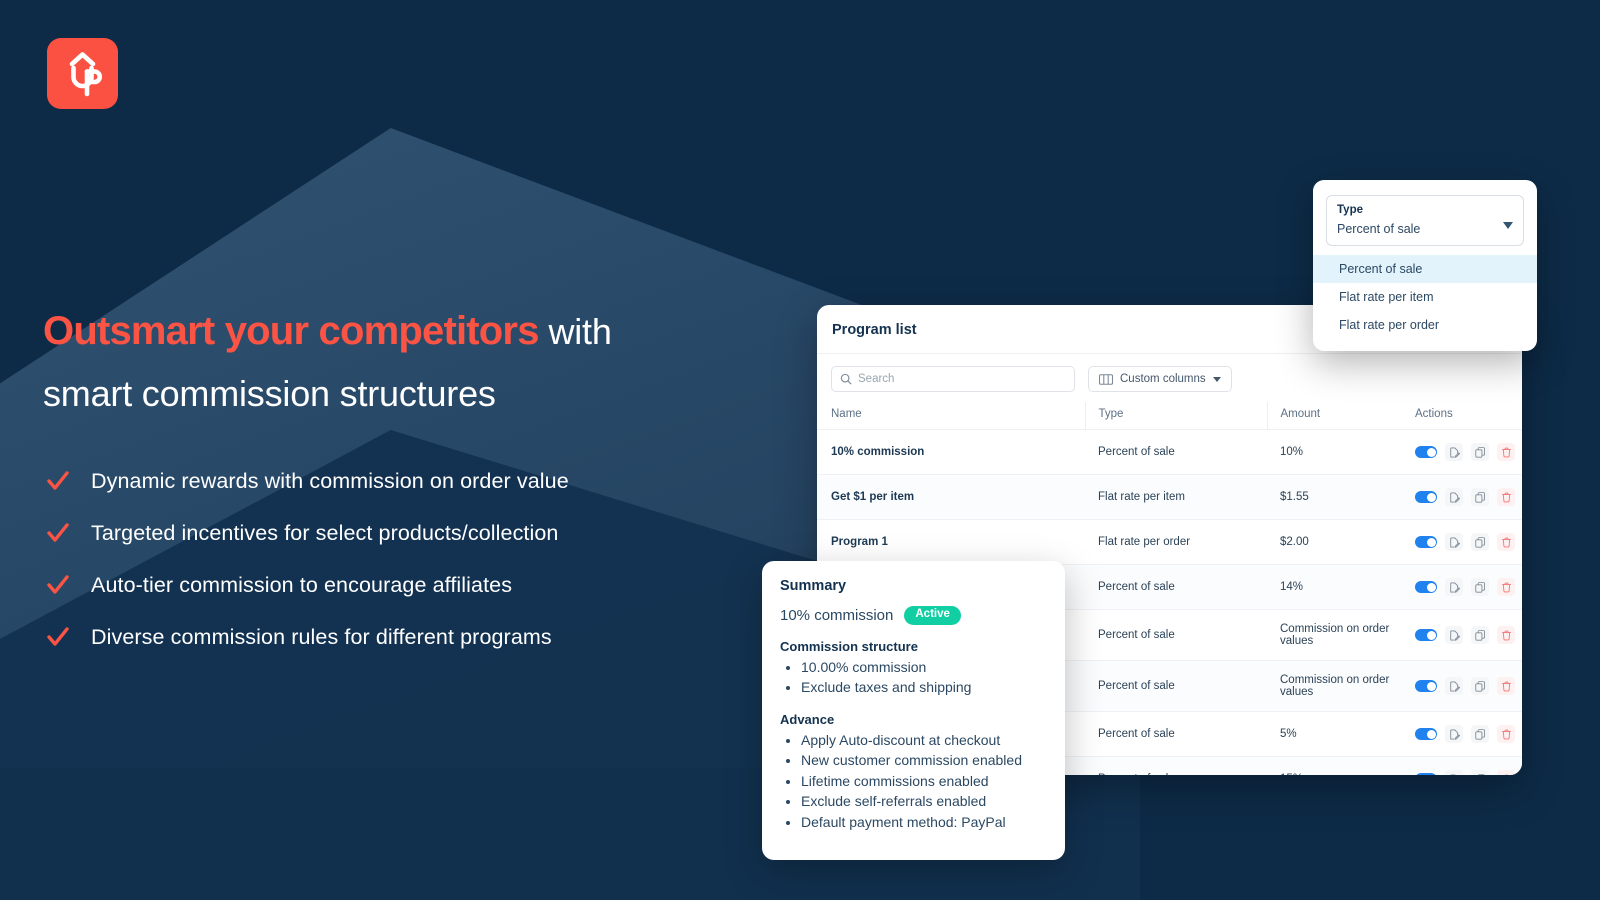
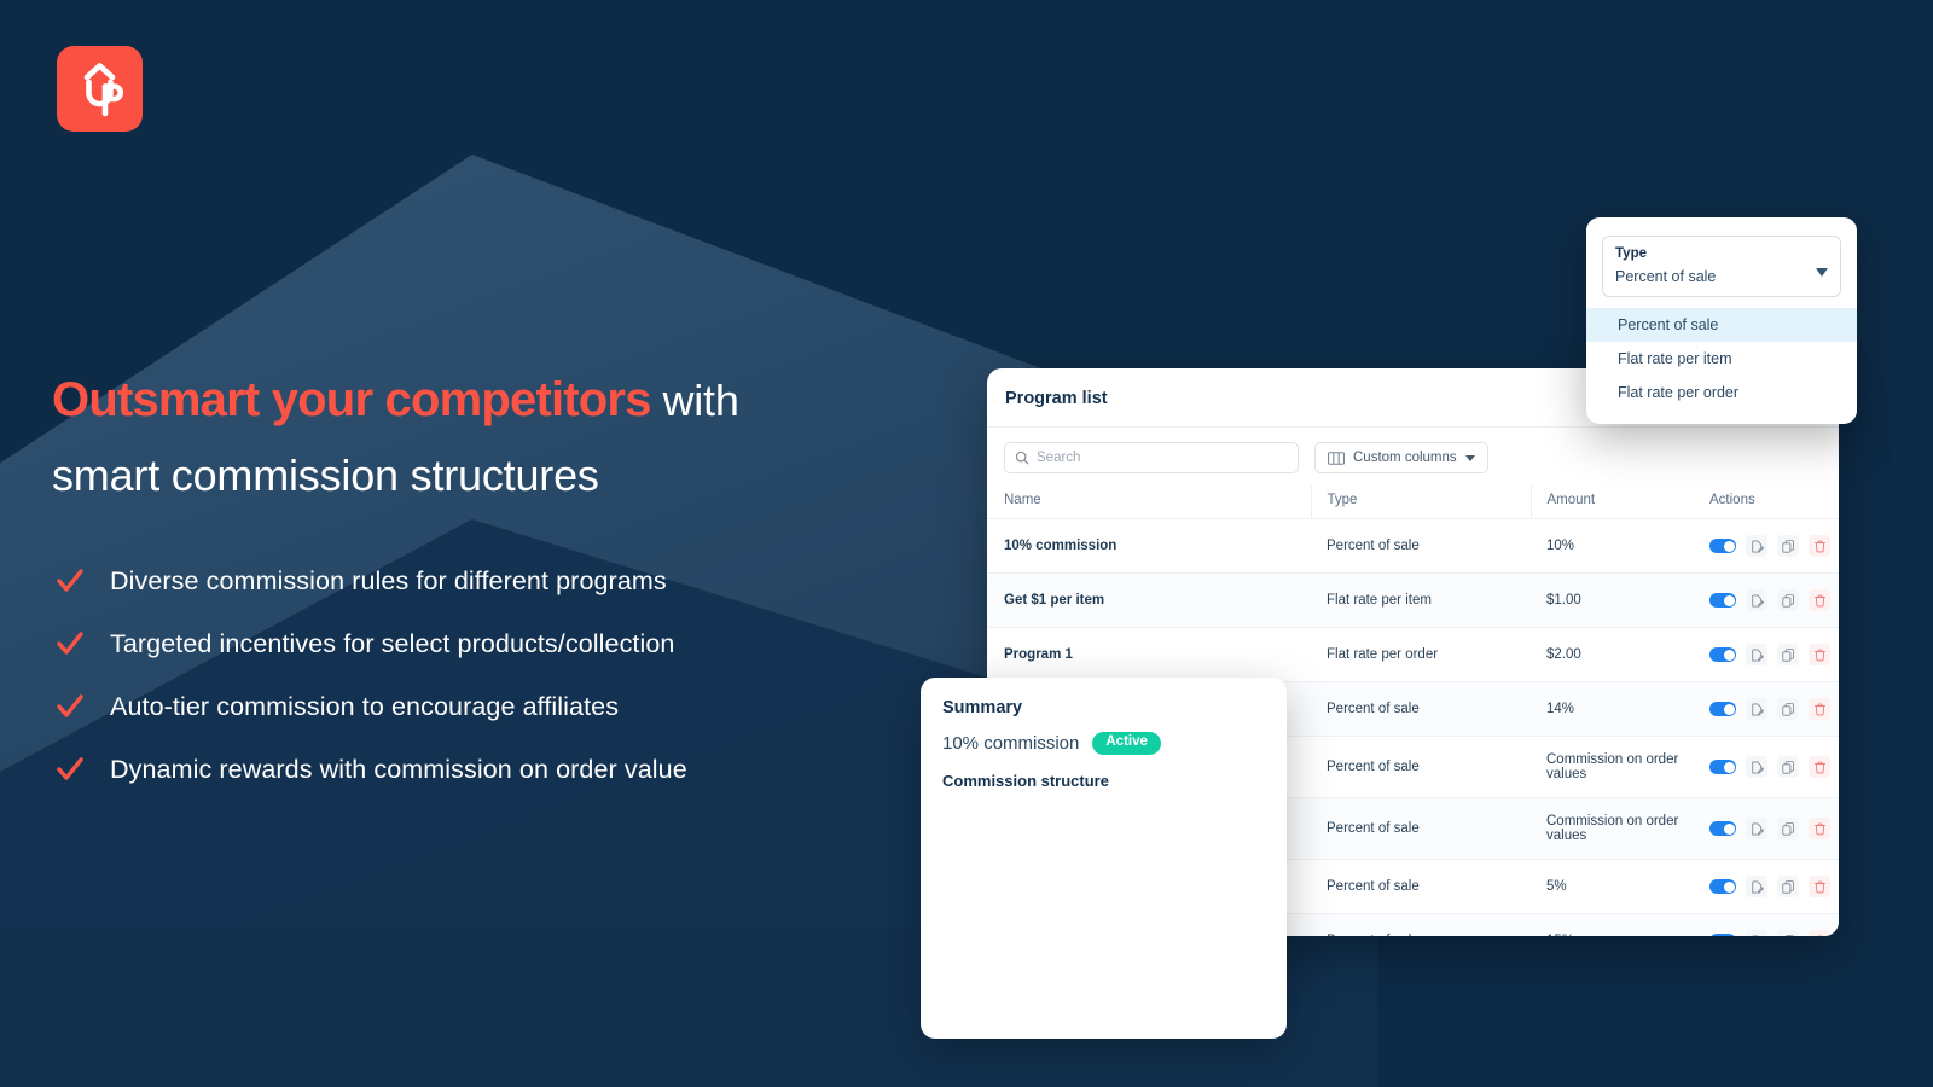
  Outsmart your competitors with
  smart commission structures
- Dynamic rewards with commission on order value
+ Diverse commission rules for different programs
  Targeted incentives for select products/collection
  Auto-tier commission to encourage affiliates
- Diverse commission rules for different programs
+ Dynamic rewards with commission on order value
  Program list
  Search
  Custom columns
  Name	Type	Amount	Actions
  10% commission	Percent of sale	10%
- Get $1 per item	Flat rate per item	$1.55
+ Get $1 per item	Flat rate per item	$1.00
  Program 1	Flat rate per order	$2.00
  	Percent of sale	Commission on order values
  	Percent of sale	Commission on order values
  	Percent of sale	5%
  Summary
  10% commission
  Active
  Commission structure
- 10.00% commission
- Exclude taxes and shipping
- Advance
- Apply Auto-discount at checkout
- New customer commission enabled
- Lifetime commissions enabled
- Exclude self-referrals enabled
- Default payment method: PayPal
  Type
  Percent of sale
  Percent of sale
  Flat rate per item
  Flat rate per order
